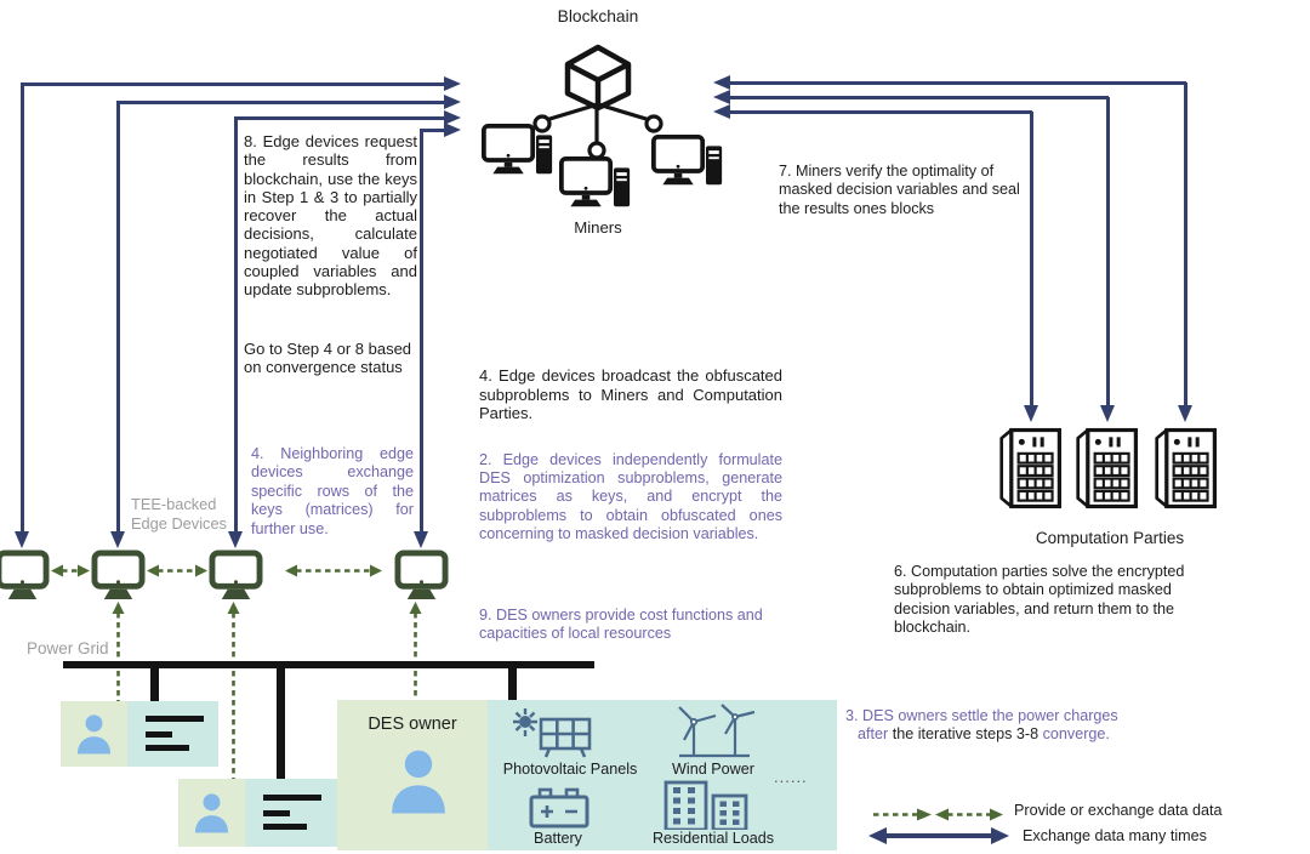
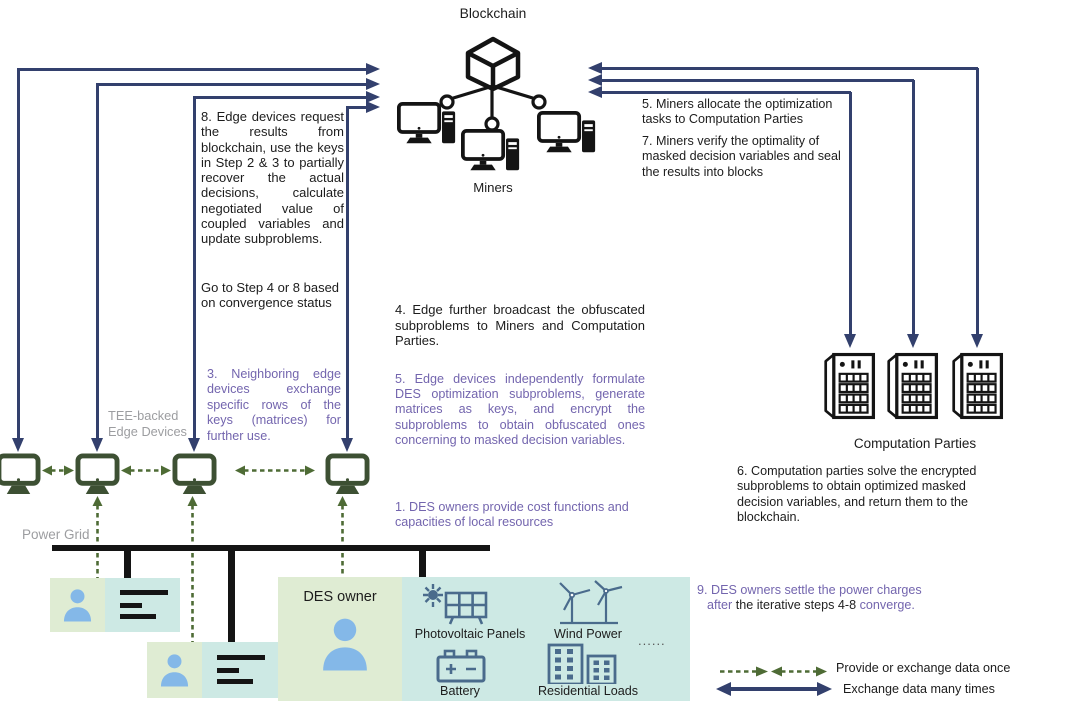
  Blockchain
  Miners
- 8. Edge devices request the results from blockchain, use the keys in Step 1 & 3 to partially recover the actual decisions, calculate negotiated value of coupled variables and update subproblems.
+ 8. Edge devices request the results from blockchain, use the keys in Step 2 & 3 to partially recover the actual decisions, calculate negotiated value of coupled variables and update subproblems.
  Go to Step 4 or 8 based on convergence status
+ 5. Miners allocate the optimization tasks to Computation Parties
- 7. Miners verify the optimality of masked decision variables and seal the results ones blocks
+ 7. Miners verify the optimality of masked decision variables and seal the results into blocks
- 4. Edge devices broadcast the obfuscated subproblems to Miners and Computation Parties.
+ 4. Edge further broadcast the obfuscated subproblems to Miners and Computation Parties.
- 2. Edge devices independently formulate DES optimization subproblems, generate matrices as keys, and encrypt the subproblems to obtain obfuscated ones concerning to masked decision variables.
+ 5. Edge devices independently formulate DES optimization subproblems, generate matrices as keys, and encrypt the subproblems to obtain obfuscated ones concerning to masked decision variables.
- 4. Neighboring edge devices exchange specific rows of the keys (matrices) for further use.
+ 3. Neighboring edge devices exchange specific rows of the keys (matrices) for further use.
  TEE-backed
  Edge Devices
- 9. DES owners provide cost functions and capacities of local resources
+ 1. DES owners provide cost functions and capacities of local resources
  6. Computation parties solve the encrypted subproblems to obtain optimized masked decision variables, and return them to the blockchain.
- 3. DES owners settle the power charges
+ 9. DES owners settle the power charges
- after the iterative steps 3-8 converge.
+ after the iterative steps 4-8 converge.
  Computation Parties
  Power Grid
  DES owner
  Photovoltaic Panels
  Wind Power
  Battery
  Residential Loads
  ......
- Provide or exchange data data
+ Provide or exchange data once
  Exchange data many times
